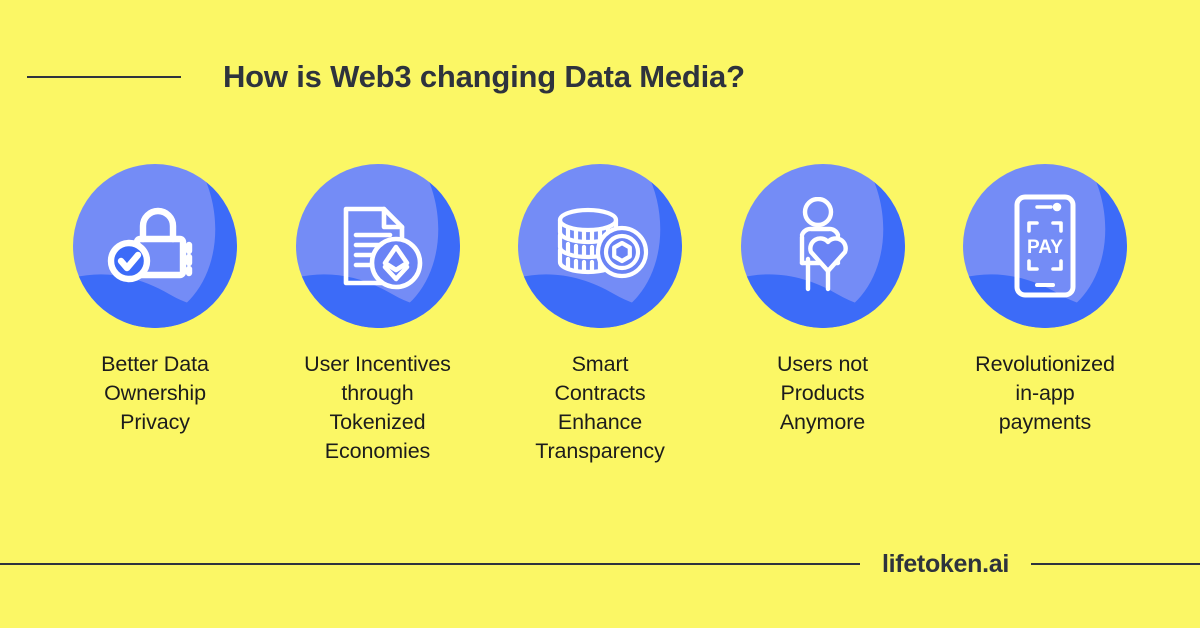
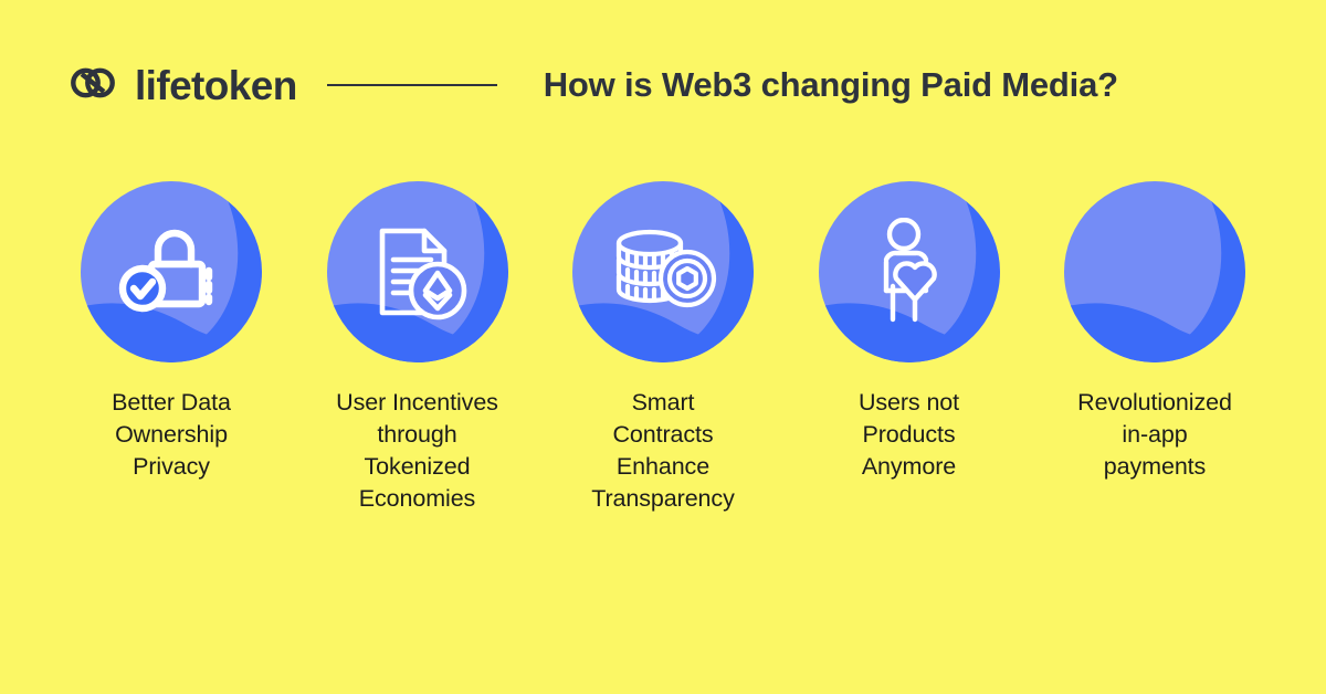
+ lifetoken
- How is Web3 changing Data Media?
+ How is Web3 changing Paid Media?
  Better Data
  Ownership
  Privacy
  User Incentives
  through
  Tokenized
  Economies
  Smart
  Contracts
  Enhance
  Transparency
  Users not
  Products
  Anymore
- PAY
  Revolutionized
  in-app
  payments
- lifetoken.ai
